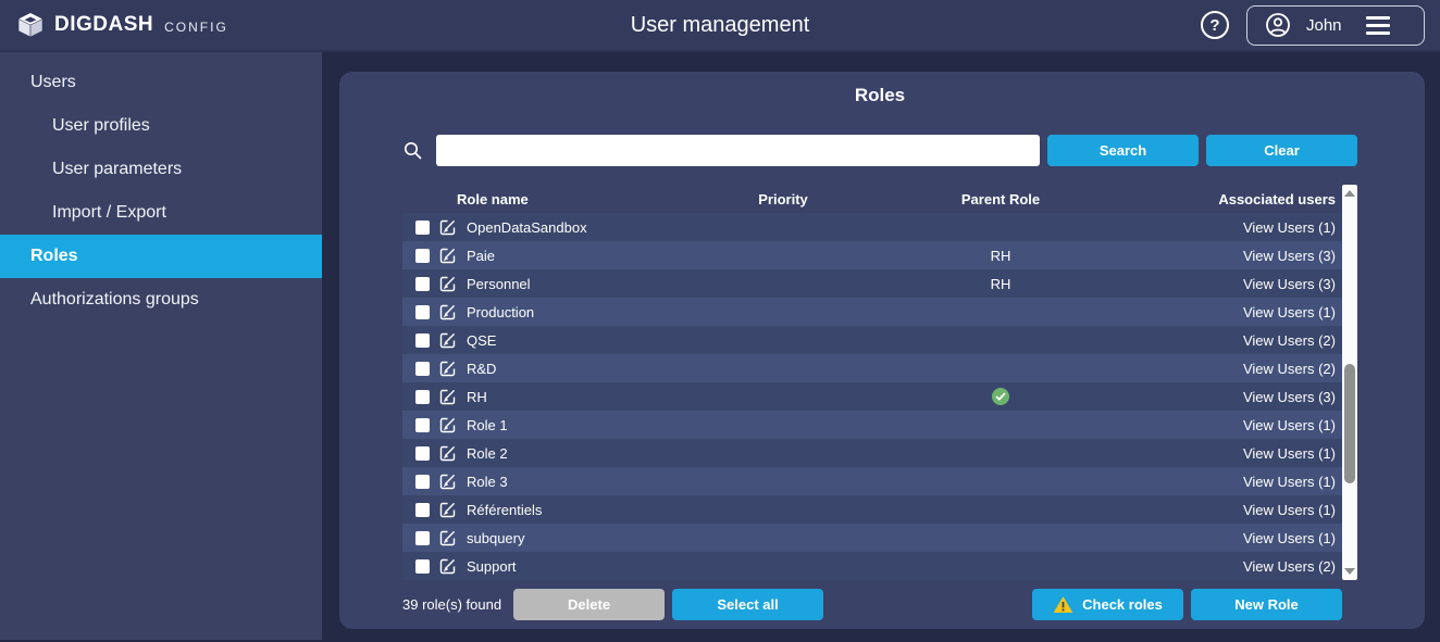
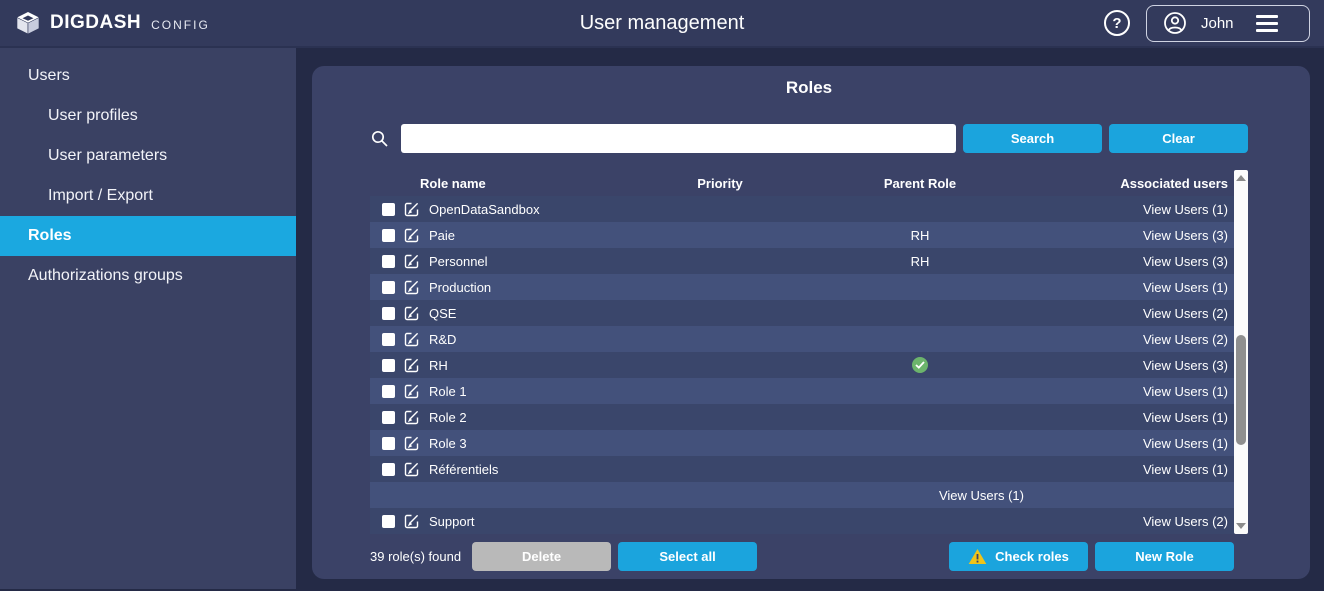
  DIGDASH
  CONFIG
  User management
  ?
  John
  Users
  User profiles
  User parameters
  Import / Export
  Roles
  Authorizations groups
  Roles
  Search
  Clear
  Role name
  Priority
  Parent Role
  Associated users
  OpenDataSandbox
  View Users (1)
  Paie
  RH
  View Users (3)
  Personnel
  RH
  View Users (3)
  Production
  View Users (1)
  QSE
  View Users (2)
  R&D
  View Users (2)
  RH
  View Users (3)
  Role 1
  View Users (1)
  Role 2
  View Users (1)
  Role 3
  View Users (1)
  Référentiels
  View Users (1)
- subquery
  View Users (1)
  Support
  View Users (2)
  39 role(s) found
  Delete
  Select all
  Check roles
  New Role
